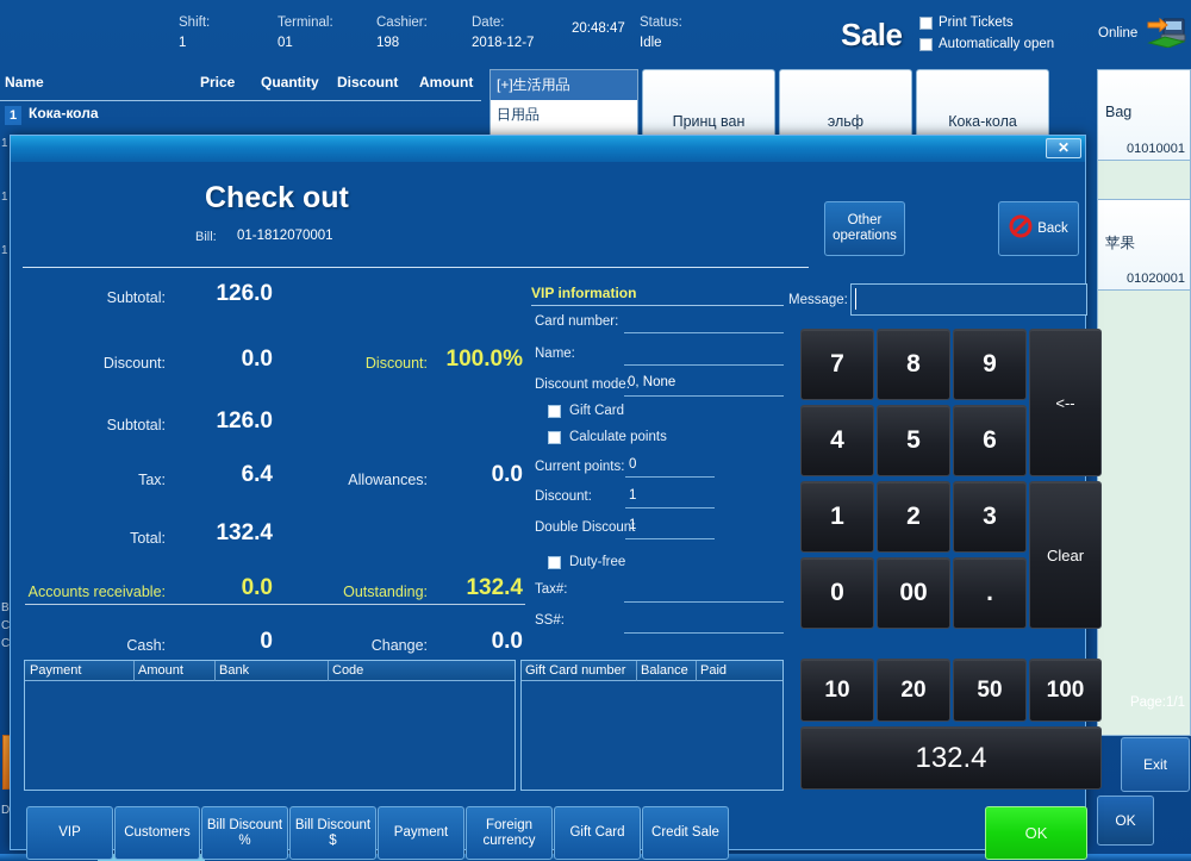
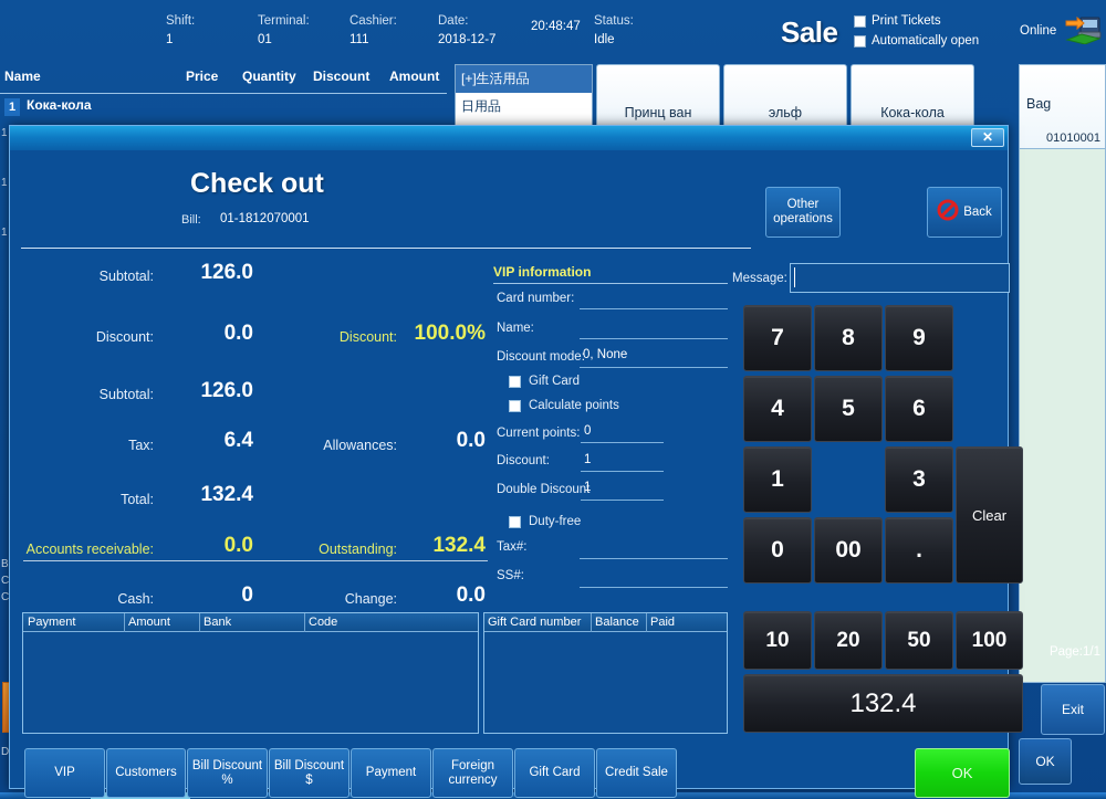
  Shift:
  1
  Terminal:
  01
  Cashier:
- 198
+ 111
  Date:
  2018-12-7
  20:48:47
  Status:
  Idle
  Sale
  Print Tickets
  Automatically open
  Online
  Name
  Price
  Quantity
  Discount
  Amount
  1
  Кока-кола
  [+]生活用品
  日用品
  Принц ван
  эльф
  Кока-кола
  Bag
  01010001
- 苹果
- 01020001
  Page:1/1
  Exit
  OK
  1
  1
  1
  B
  C
  C
  D
  ✕
  Check out
  Bill:
  01-1812070001
  Other operations
  Back
  Subtotal:
  126.0
  Discount:
  0.0
  Discount:
  100.0%
  Subtotal:
  126.0
  Tax:
  6.4
  Allowances:
  0.0
  Total:
  132.4
  Accounts receivable:
  0.0
  Outstanding:
  132.4
  Cash:
  0
  Change:
  0.0
  VIP information
  Card number:
  Name:
  Discount mode:
  0, None
  Gift Card
  Calculate points
  Current points:
  0
  Discount:
  1
  Double Discount
  1
  Duty-free
  Tax#:
  SS#:
  Message:
  7
  8
  9
- <--
  4
  5
  6
  1
- 2
  3
  Clear
  0
  00
  .
  10
  20
  50
  100
  132.4
  Payment
  Amount
  Bank
  Code
  Gift Card number
  Balance
  Paid
  VIP
  Customers
  Bill Discount %
  Bill Discount $
  Payment
  Foreign currency
  Gift Card
  Credit Sale
  OK
